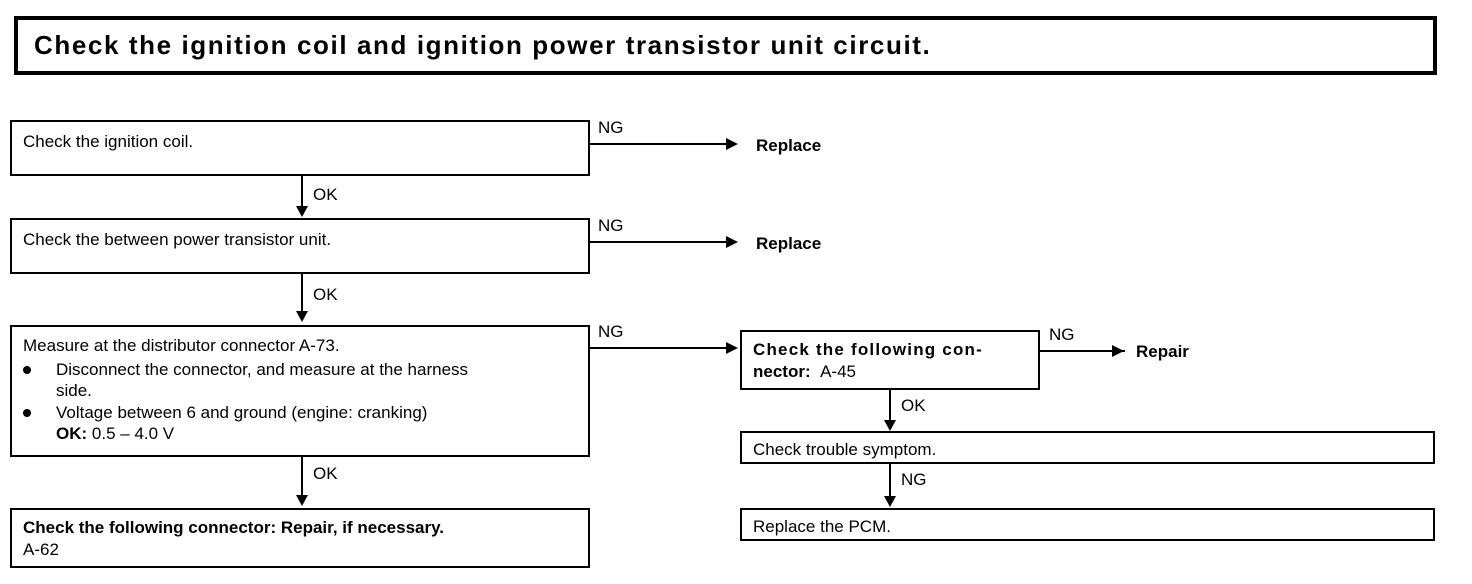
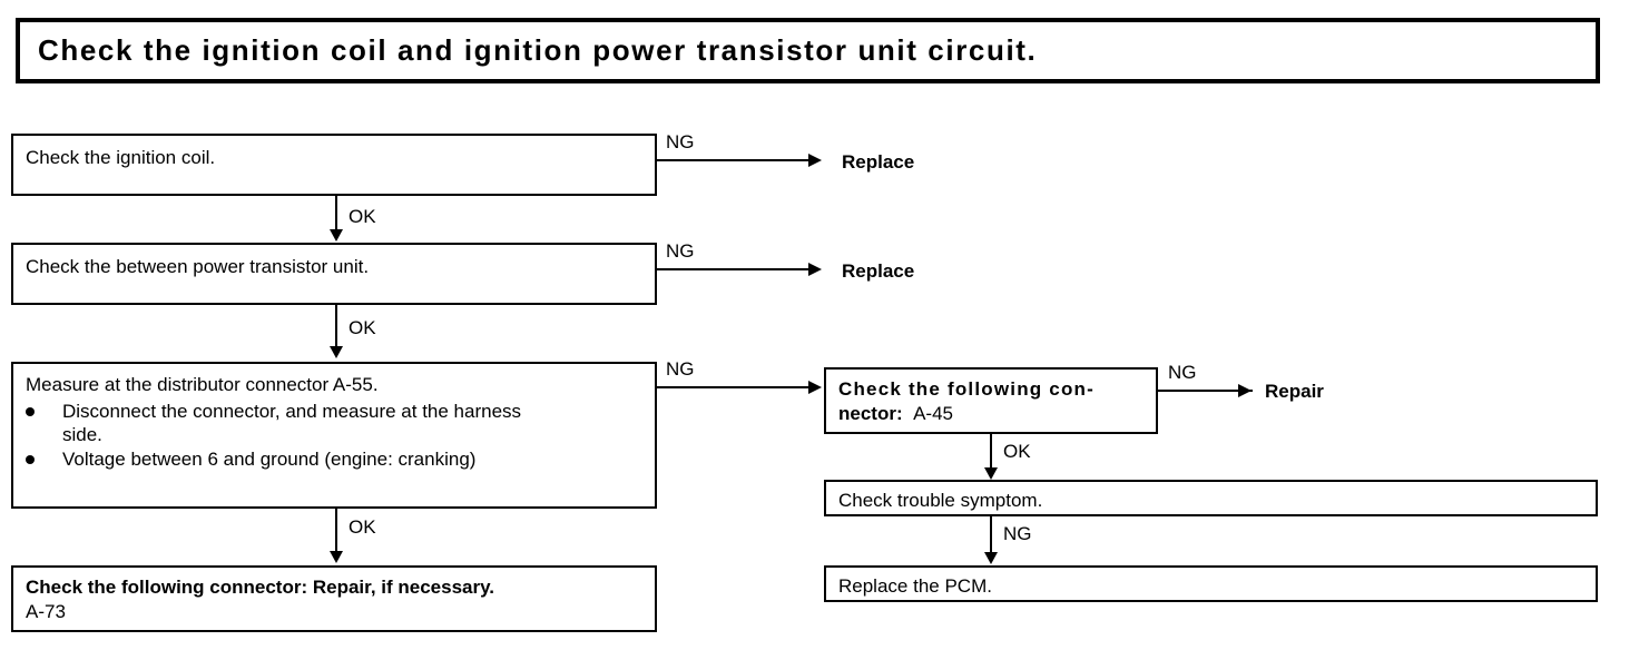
  Check the ignition coil and ignition power transistor unit circuit.
  Check the ignition coil.
  NG
  Replace
  OK
  Check the between power transistor unit.
  NG
  Replace
  OK
- Measure at the distributor connector A-73.
+ Measure at the distributor connector A-55.
  Disconnect the connector, and measure at the harness
  side.
  Voltage between 6 and ground (engine: cranking)
- OK: 0.5 – 4.0 V
  NG
  OK
  Check the following connector: Repair, if necessary.
- A-62
+ A-73
  Check the following con-
  nector: A-45
  NG
  Repair
  OK
  Check trouble symptom.
  NG
  Replace the PCM.
